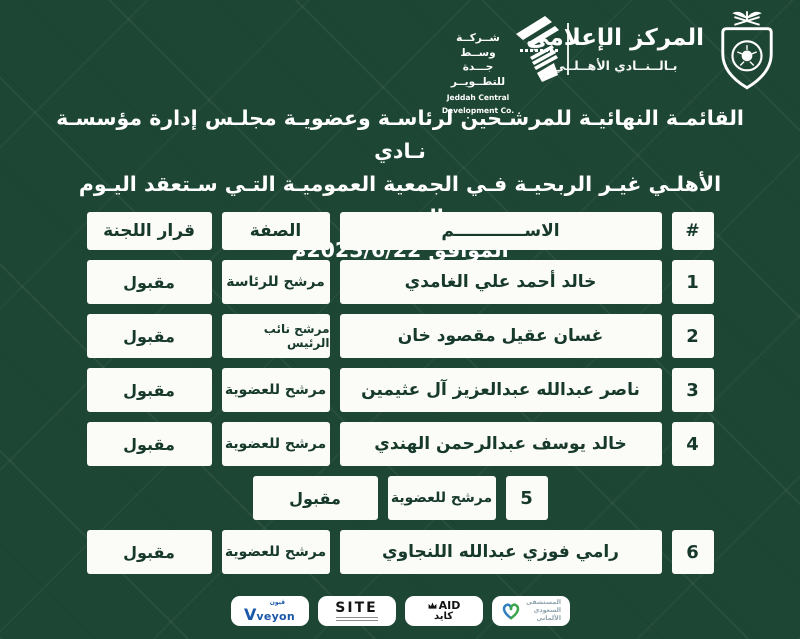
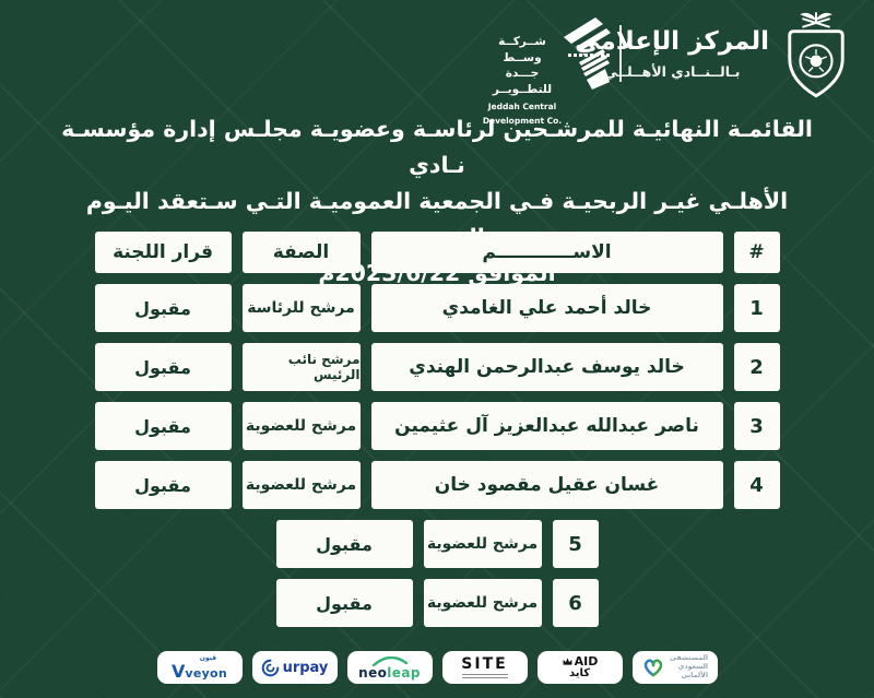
  المركز الإعلم
  بـالــنــادي الأهــلـي
  شــركــة وســط
  جـــدة للتطــويــر
  Jeddah Central
  Development Co.
  القائمـة النهائيـة للمرشـحين لرئاسـة وعضويـة مجلـس إدارة مؤسسـة نـادي
  الأهلـي غيـر الربحيـة فـي الجمعية العموميـة التـي سـتعقد اليـوم
  الموافق 2023/6/22م
  #
  الاســــــــــــم
  الصفة
  قرار اللجنة
  1
  خالد أحمد علي الغامدي
  مرشح للرئاسة
  مقبول
  2
- غسان عقيل مقصود خان
+ خالد يوسف عبدالرحمن الهندي
  مرشح نائب الرئيس
  مقبول
  3
  ناصر عبدالله عبدالعزيز آل عثيمين
  مرشح للعضوية
  مقبول
  4
- خالد يوسف عبدالرحمن الهندي
+ غسان عقيل مقصود خان
  مرشح للعضوية
  مقبول
  5
  مرشح للعضوية
  مقبول
  6
- رامي فوزي عبدالله اللنجاوي
  مرشح للعضوية
  مقبول
  V
  veyon
+ urpay
+ neo
+ leap
  SITE
  AID
  كايد
